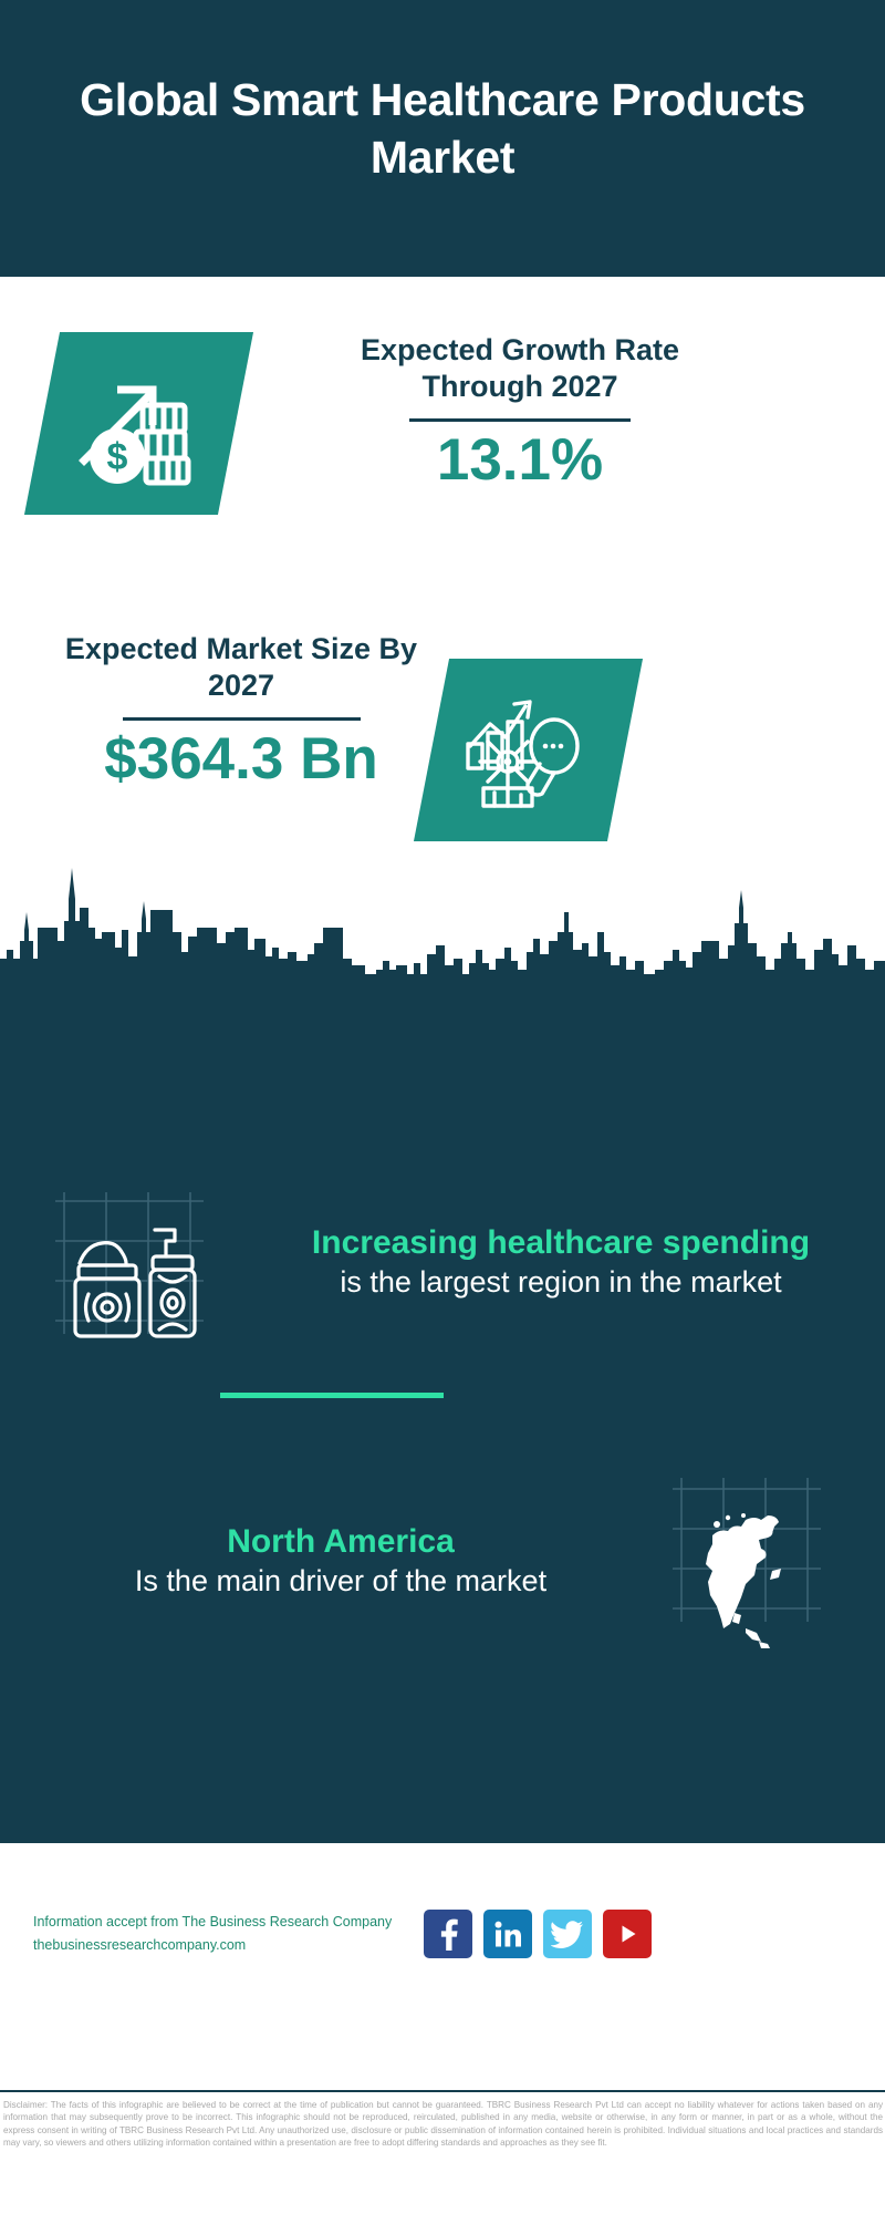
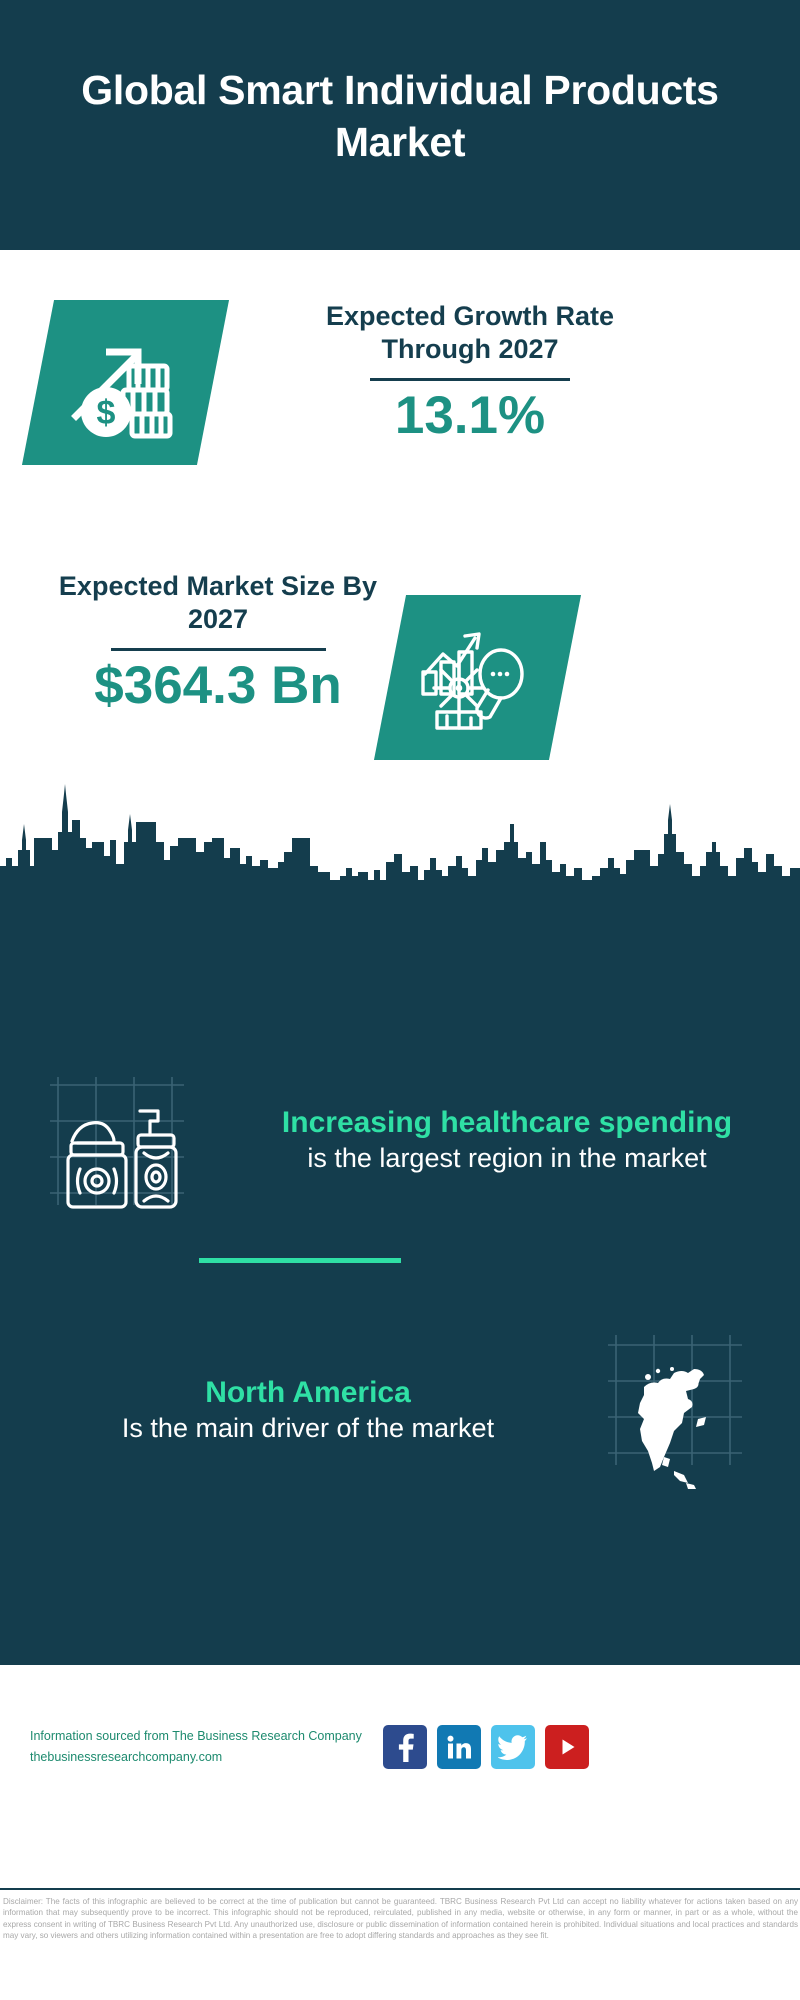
- Global Smart Healthcare Products Market
+ Global Smart Individual Products Market
  Expected Growth Rate Through 2027
  13.1%
  Expected Market Size By 2027
  $364.3 Bn
  Increasing healthcare spending
  is the largest region in the market
  North America
  Is the main driver of the market
- Information accept from The Business Research Company
+ Information sourced from The Business Research Company
  thebusinessresearchcompany.com
  Disclaimer: The facts of this infographic are believed to be correct at the time of publication but cannot be guaranteed. TBRC Business Research Pvt Ltd can accept no liability whatever for actions taken based on any information that may subsequently prove to be incorrect. This infographic should not be reproduced, reircu­lated, published in any media, website or otherwise, in any form or manner, in part or as a whole, without the express consent in writing of TBRC Business Research Pvt Ltd. Any unauthorized use, disclosure or public dissemination of information contained herein is prohibited. Individual situations and local practices and standards may vary, so viewers and others utilizing information contained within a presentation are free to adopt differing standards and approaches as they see fit.
